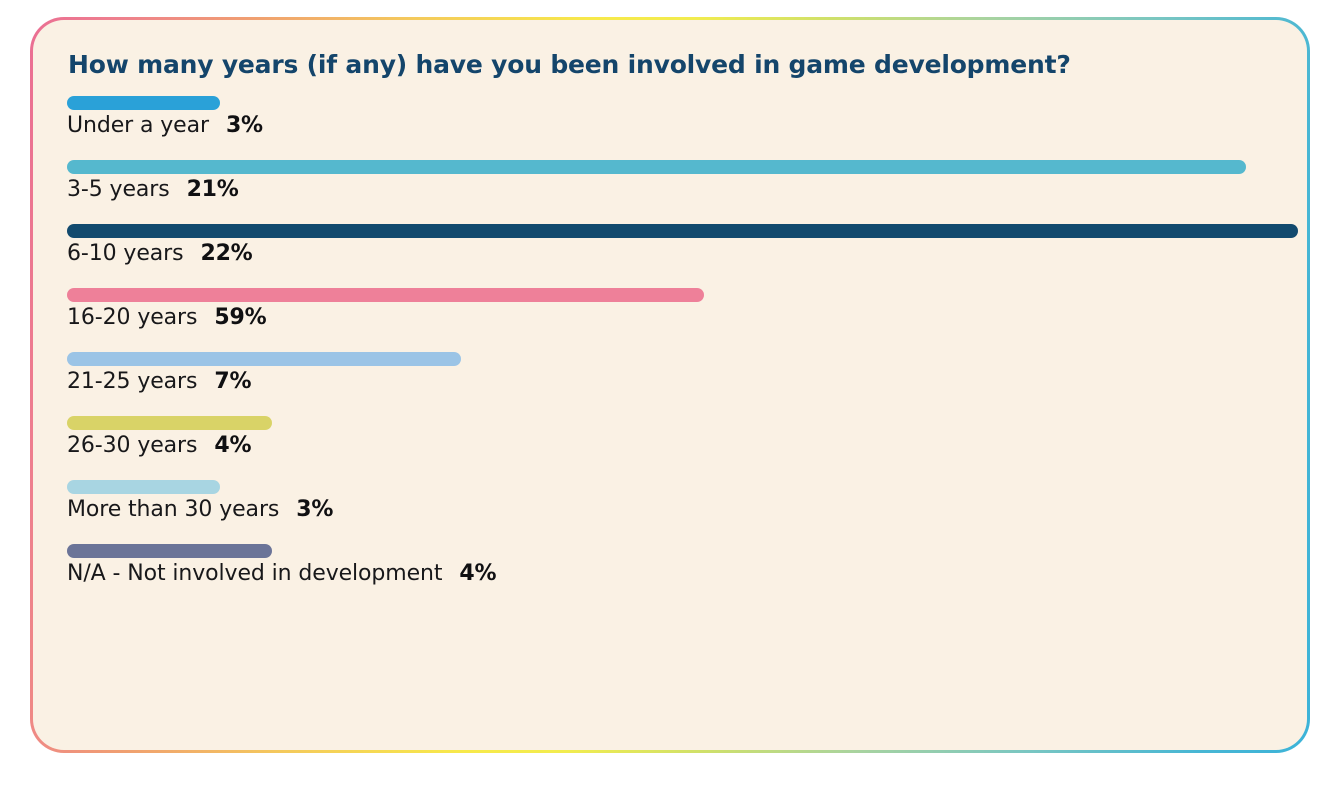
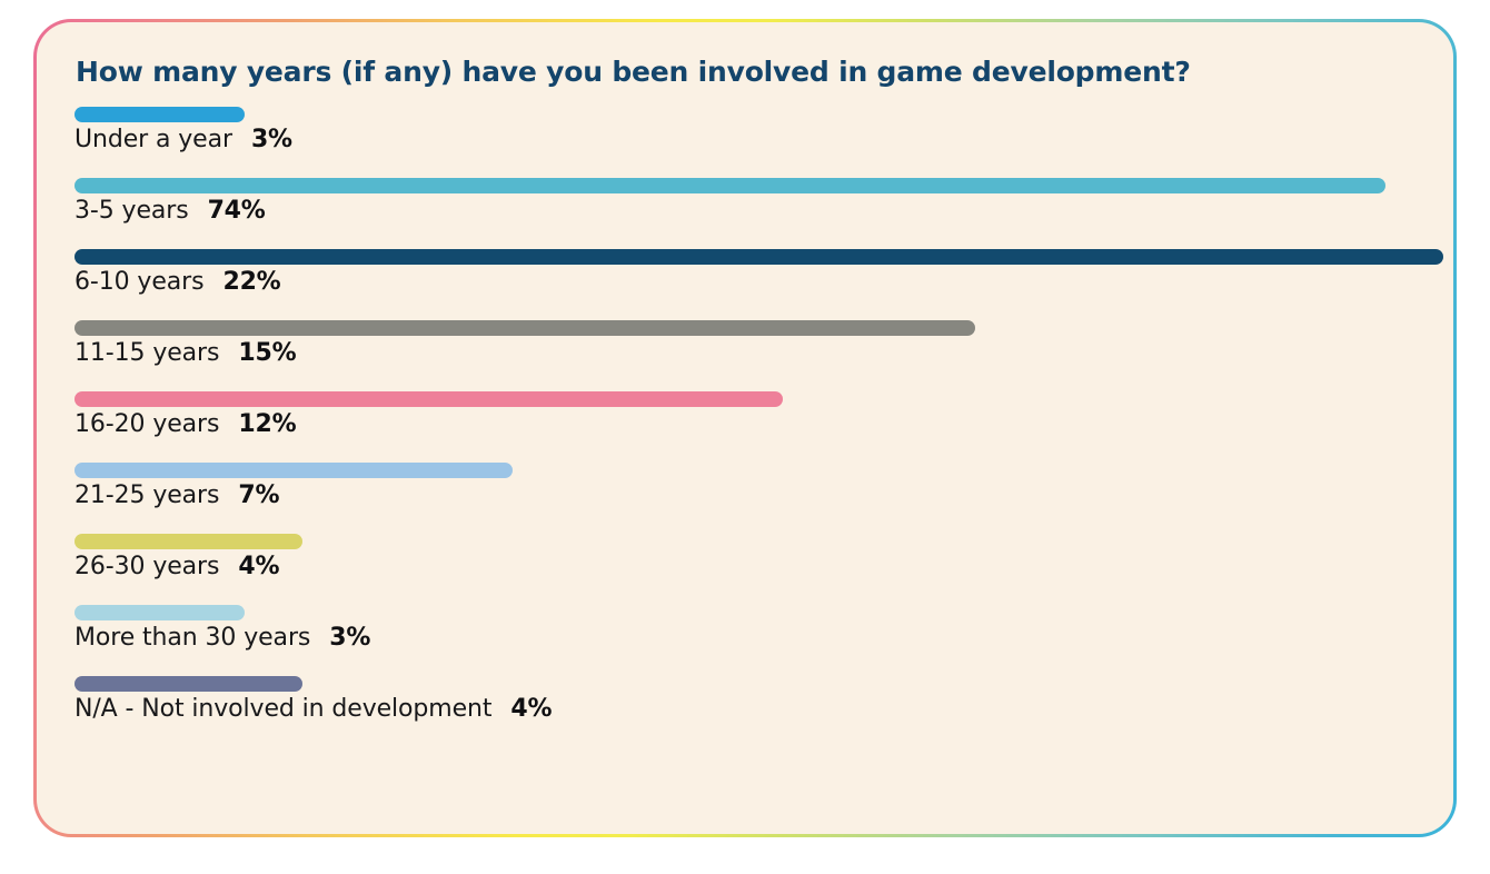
  How many years (if any) have you been involved in game development?
  Under a year
  3%
  3-5 years
- 21%
+ 74%
  6-10 years
  22%
+ 11-15 years
+ 15%
  16-20 years
- 59%
+ 12%
  21-25 years
  7%
  26-30 years
  4%
  More than 30 years
  3%
  N/A - Not involved in development
  4%
